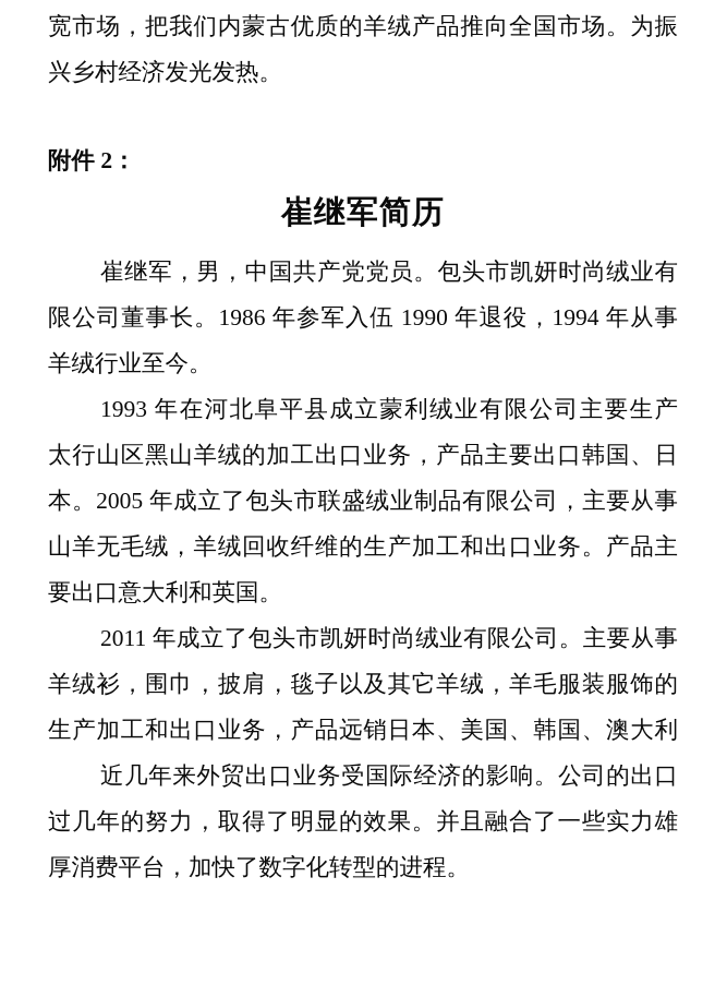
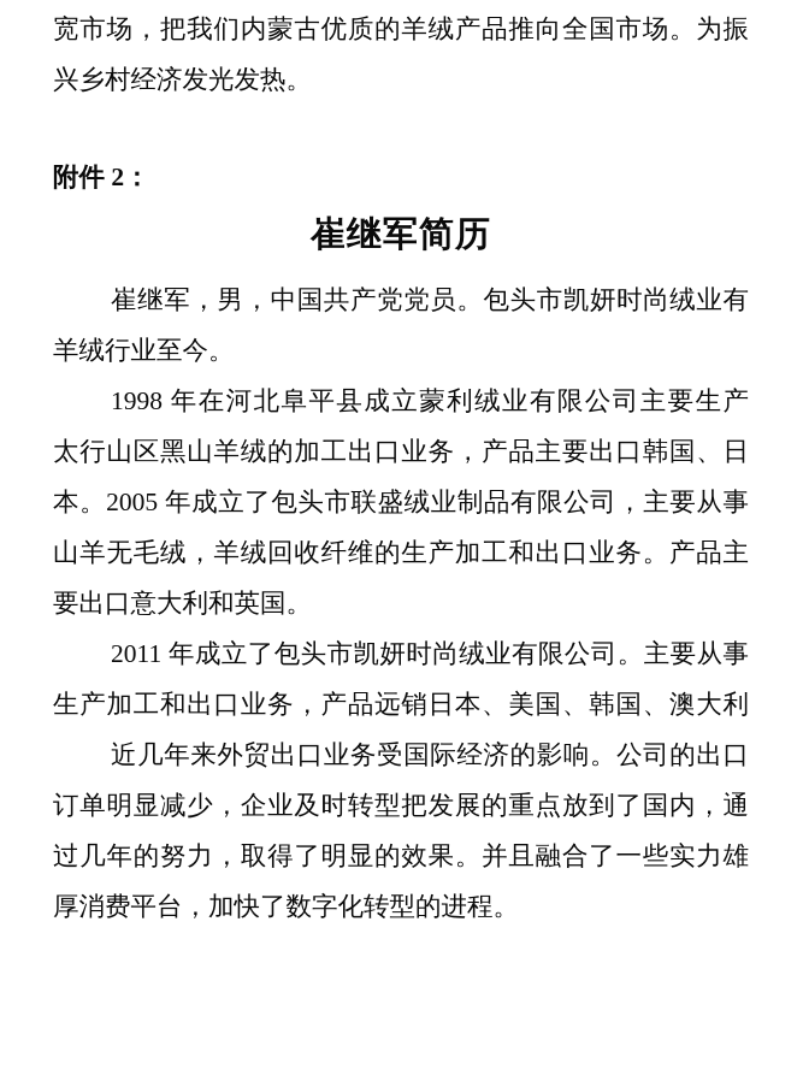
  宽市场，把我们内蒙古优质的羊绒产品推向全国市场。为振
  兴乡村经济发光发热。
  附件 2：
  崔继军简历
  崔继军，男，中国共产党党员。包头市凯妍时尚绒业有
- 限公司董事长。1986 年参军入伍 1990 年退役，1994 年从事
  羊绒行业至今。
- 1993 年在河北阜平县成立蒙利绒业有限公司主要生产
+ 1998 年在河北阜平县成立蒙利绒业有限公司主要生产
  太行山区黑山羊绒的加工出口业务，产品主要出口韩国、日
  本。2005 年成立了包头市联盛绒业制品有限公司，主要从事
  山羊无毛绒，羊绒回收纤维的生产加工和出口业务。产品主
  要出口意大利和英国。
  2011 年成立了包头市凯妍时尚绒业有限公司。主要从事
- 羊绒衫，围巾，披肩，毯子以及其它羊绒，羊毛服装服饰的
  生产加工和出口业务，产品远销日本、美国、韩国、澳大利
  近几年来外贸出口业务受国际经济的影响。公司的出口
+ 订单明显减少，企业及时转型把发展的重点放到了国内，通
  过几年的努力，取得了明显的效果。并且融合了一些实力雄
  厚消费平台，加快了数字化转型的进程。
